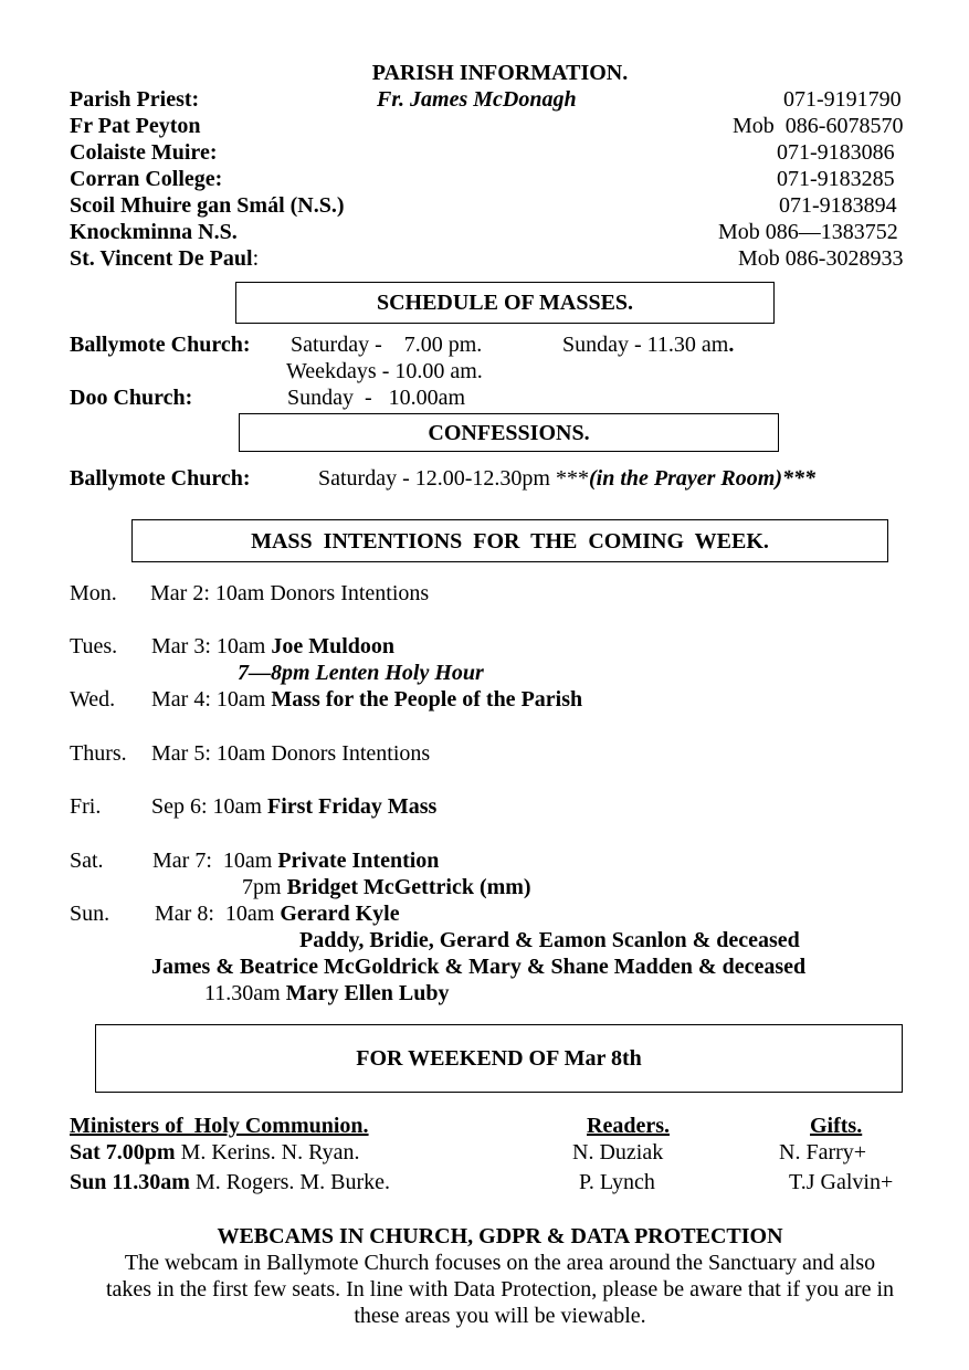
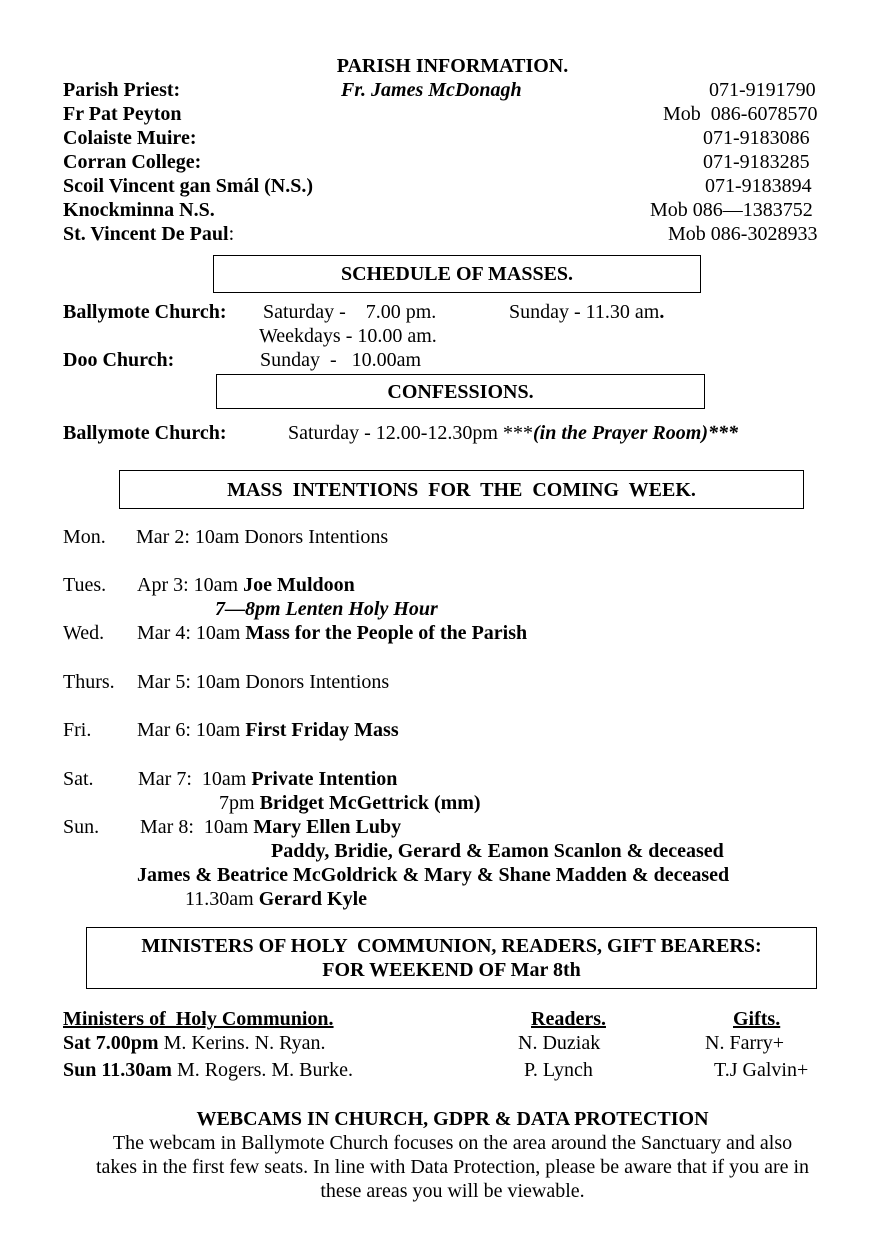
  PARISH INFORMATION.
  Fr. James McDonagh
  Parish Priest:
  071-9191790
  Fr Pat Peyton
  Mob 086-6078570
  Colaiste Muire:
  071-9183086
  Corran College:
  071-9183285
- Scoil Mhuire gan Smál (N.S.)
+ Scoil Vincent gan Smál (N.S.)
  071-9183894
  Knockminna N.S.
  Mob 086—1383752
  St. Vincent De Paul:
  Mob 086-3028933
  SCHEDULE OF MASSES.
  Ballymote Church:
  Saturday - 7.00 pm.
  Sunday - 11.30 am.
  Weekdays - 10.00 am.
  Doo Church:
  Sunday - 10.00am
  CONFESSIONS.
  Ballymote Church:
  Saturday - 12.00-12.30pm ***(in the Prayer Room)***
  MASS INTENTIONS FOR THE COMING WEEK.
  Mon.
  Mar 2: 10am Donors Intentions
  Tues.
- Mar 3: 10am Joe Muldoon
+ Apr 3: 10am Joe Muldoon
  7—8pm Lenten Holy Hour
  Wed.
  Mar 4: 10am Mass for the People of the Parish
  Thurs.
  Mar 5: 10am Donors Intentions
  Fri.
- Sep 6: 10am First Friday Mass
+ Mar 6: 10am First Friday Mass
  Sat.
  Mar 7: 10am Private Intention
  7pm Bridget McGettrick (mm)
  Sun.
- Mar 8: 10am Gerard Kyle
+ Mar 8: 10am Mary Ellen Luby
  Paddy, Bridie, Gerard & Eamon Scanlon & deceased
  James & Beatrice McGoldrick & Mary & Shane Madden & deceased
- 11.30am Mary Ellen Luby
+ 11.30am Gerard Kyle
+ MINISTERS OF HOLY COMMUNION, READERS, GIFT BEARERS:
  FOR WEEKEND OF Mar 8th
  Ministers of Holy Communion.
  Readers.
  Gifts.
  Sat 7.00pm M. Kerins. N. Ryan.
  N. Duziak
  N. Farry+
  Sun 11.30am M. Rogers. M. Burke.
  P. Lynch
  T.J Galvin+
  WEBCAMS IN CHURCH, GDPR & DATA PROTECTION
  The webcam in Ballymote Church focuses on the area around the Sanctuary and also
  takes in the first few seats. In line with Data Protection, please be aware that if you are in
  these areas you will be viewable.
